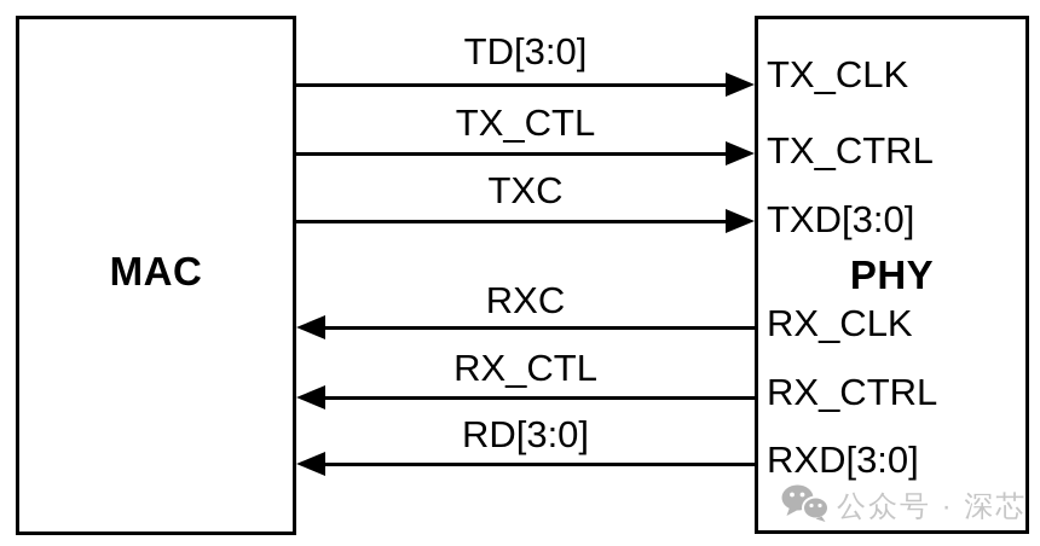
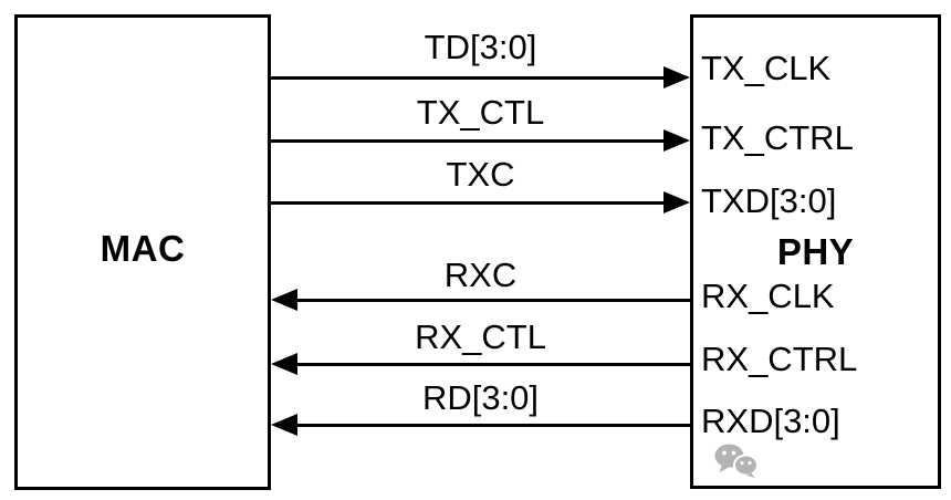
  MAC
  PHY
  TD[3:0]
  TX_CLK
  TX_CTL
  TX_CTRL
  TXC
  TXD[3:0]
  RXC
  RX_CLK
  RX_CTL
  RX_CTRL
  RD[3:0]
  RXD[3:0]
- 公众号 · 深芯
